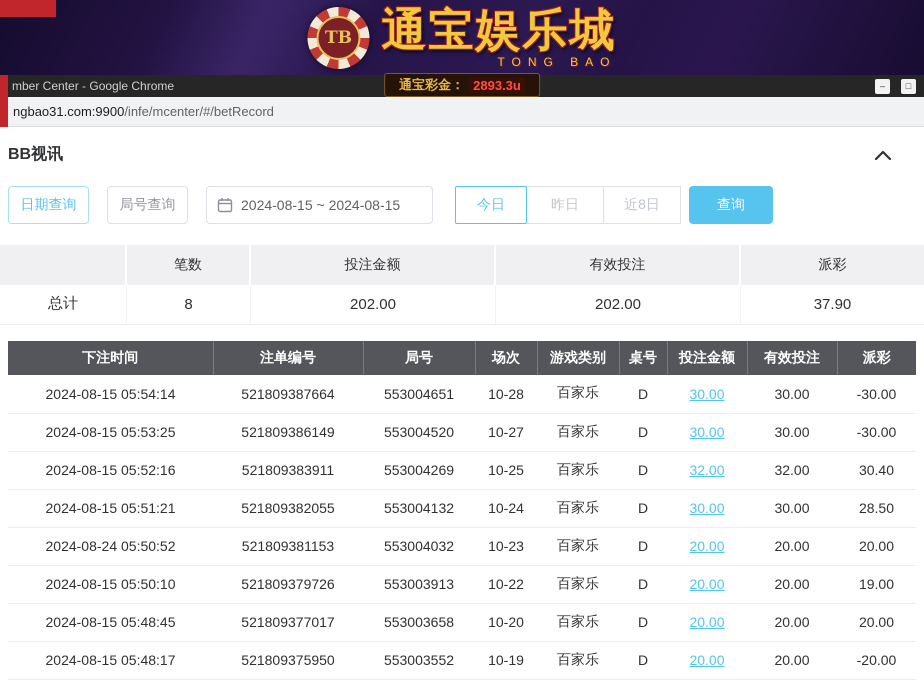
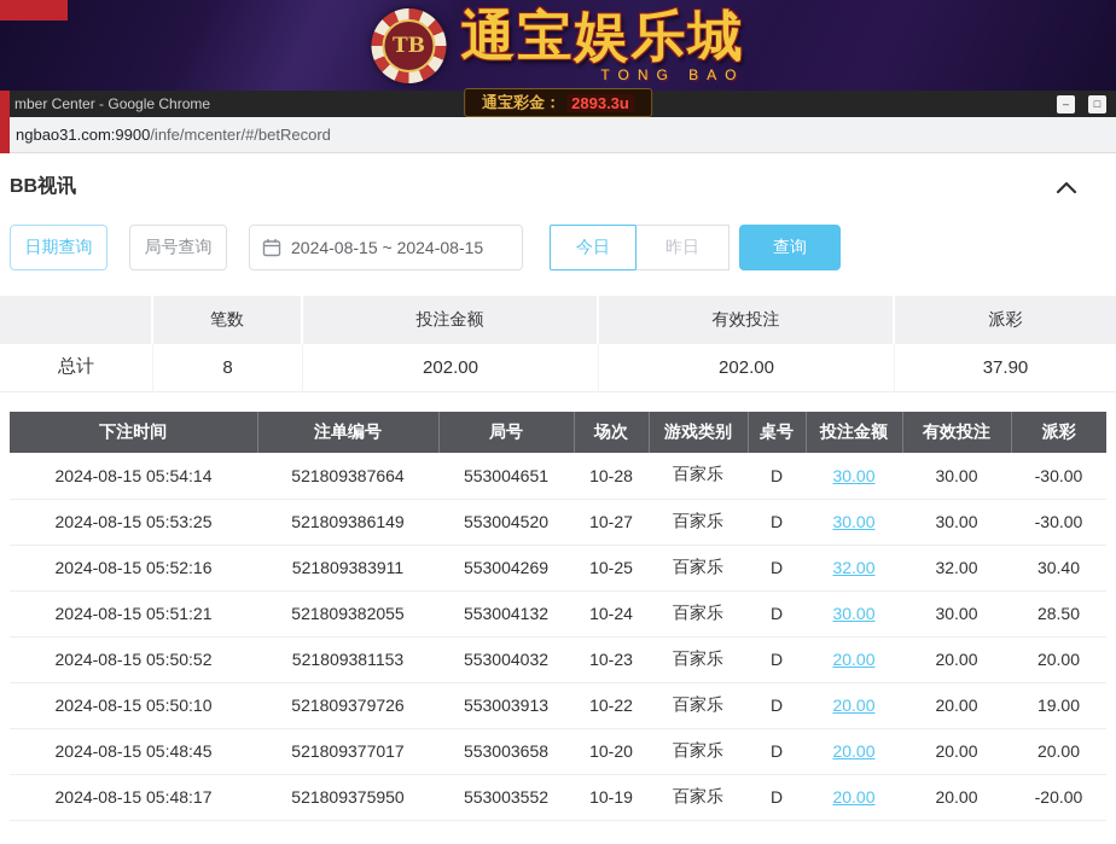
  TB
  通宝娱乐城
  TONG BAO
  通宝彩金：
  2893.3u
  mber Center - Google Chrome
  –
  □
  ngbao31.com:9900/infe/mcenter/#/betRecord
  BB视讯
  日期查询
  局号查询
  2024-08-15 ~ 2024-08-15
  今日
  昨日
- 近8日
  查询
  笔数
  投注金额
  有效投注
  派彩
  总计
  8
  202.00
  202.00
  37.90
  下注时间	注单编号	局号	场次	游戏类别	桌号	投注金额	有效投注	派彩
  2024-08-15 05:54:14	521809387664	553004651	10-28	百家乐	D	30.00	30.00	-30.00
  2024-08-15 05:53:25	521809386149	553004520	10-27	百家乐	D	30.00	30.00	-30.00
  2024-08-15 05:52:16	521809383911	553004269	10-25	百家乐	D	32.00	32.00	30.40
  2024-08-15 05:51:21	521809382055	553004132	10-24	百家乐	D	30.00	30.00	28.50
- 2024-08-24 05:50:52	521809381153	553004032	10-23	百家乐	D	20.00	20.00	20.00
+ 2024-08-15 05:50:52	521809381153	553004032	10-23	百家乐	D	20.00	20.00	20.00
  2024-08-15 05:50:10	521809379726	553003913	10-22	百家乐	D	20.00	20.00	19.00
  2024-08-15 05:48:45	521809377017	553003658	10-20	百家乐	D	20.00	20.00	20.00
  2024-08-15 05:48:17	521809375950	553003552	10-19	百家乐	D	20.00	20.00	-20.00
